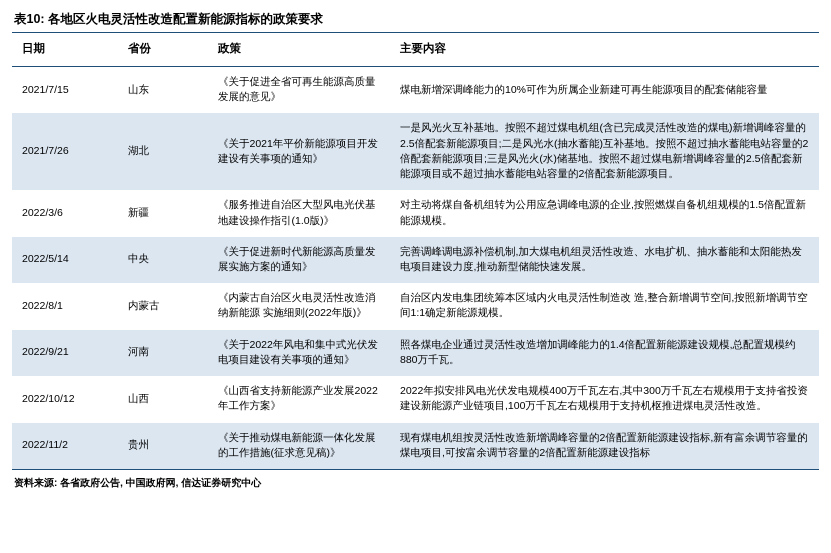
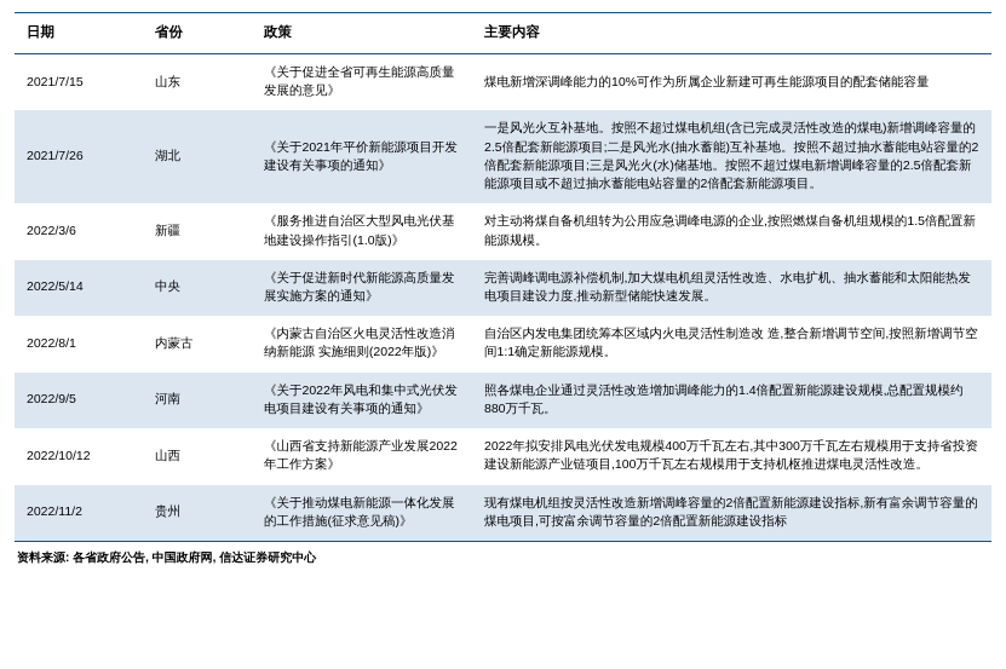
- 表10: 各地区火电灵活性改造配置新能源指标的政策要求
  日期	省份	政策	主要内容
  2021/7/15	山东	《关于促进全省可再生能源高质量发展的意见》	煤电新增深调峰能力的10%可作为所属企业新建可再生能源项目的配套储能容量
  2021/7/26	湖北	《关于2021年平价新能源项目开发建设有关事项的通知》	一是风光火互补基地。按照不超过煤电机组(含已完成灵活性改造的煤电)新增调峰容量的2.5倍配套新能源项目;二是风光水(抽水蓄能)互补基地。按照不超过抽水蓄能电站容量的2倍配套新能源项目;三是风光火(水)储基地。按照不超过煤电新增调峰容量的2.5倍配套新能源项目或不超过抽水蓄能电站容量的2倍配套新能源项目。
  2022/3/6	新疆	《服务推进自治区大型风电光伏基地建设操作指引(1.0版)》	对主动将煤自备机组转为公用应急调峰电源的企业,按照燃煤自备机组规模的1.5倍配置新能源规模。
  2022/5/14	中央	《关于促进新时代新能源高质量发展实施方案的通知》	完善调峰调电源补偿机制,加大煤电机组灵活性改造、水电扩机、抽水蓄能和太阳能热发电项目建设力度,推动新型储能快速发展。
  2022/8/1	内蒙古	《内蒙古自治区火电灵活性改造消纳新能源 实施细则(2022年版)》	自治区内发电集团统筹本区域内火电灵活性制造改 造,整合新增调节空间,按照新增调节空间1:1确定新能源规模。
- 2022/9/21	河南	《关于2022年风电和集中式光伏发电项目建设有关事项的通知》	照各煤电企业通过灵活性改造增加调峰能力的1.4倍配置新能源建设规模,总配置规模约880万千瓦。
+ 2022/9/5	河南	《关于2022年风电和集中式光伏发电项目建设有关事项的通知》	照各煤电企业通过灵活性改造增加调峰能力的1.4倍配置新能源建设规模,总配置规模约880万千瓦。
  2022/10/12	山西	《山西省支持新能源产业发展2022年工作方案》	2022年拟安排风电光伏发电规模400万千瓦左右,其中300万千瓦左右规模用于支持省投资建设新能源产业链项目,100万千瓦左右规模用于支持机枢推进煤电灵活性改造。
  2022/11/2	贵州	《关于推动煤电新能源一体化发展的工作措施(征求意见稿)》	现有煤电机组按灵活性改造新增调峰容量的2倍配置新能源建设指标,新有富余调节容量的煤电项目,可按富余调节容量的2倍配置新能源建设指标
  资料来源: 各省政府公告, 中国政府网, 信达证券研究中心
